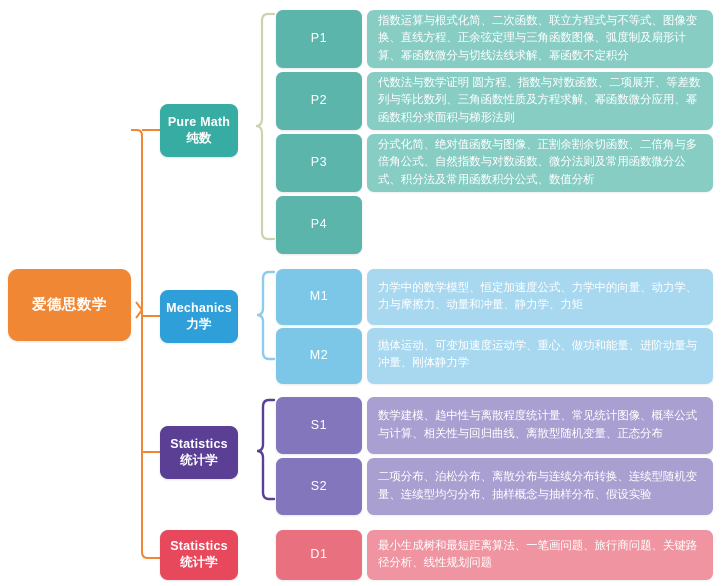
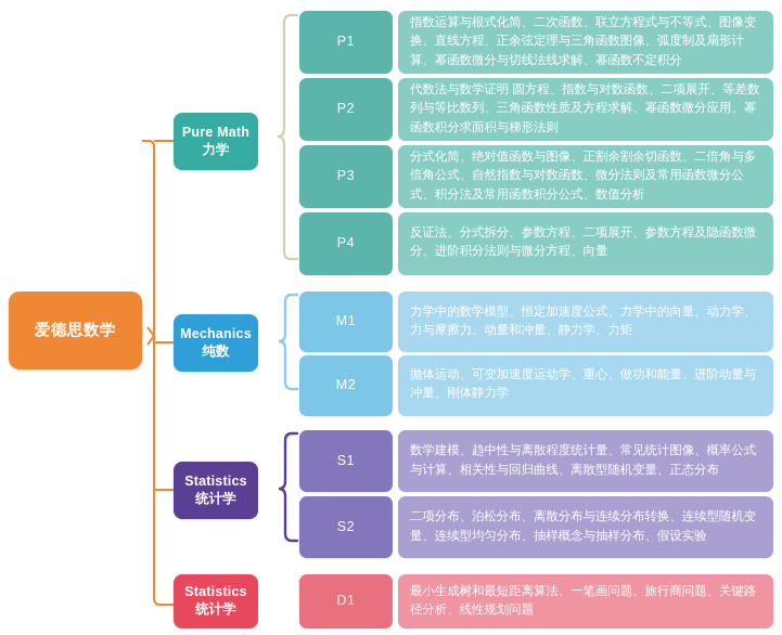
  爱德思数学
  Pure Math
- 纯数
+ 力学
  P1
  指数运算与根式化简、二次函数、联立方程式与不等式、图像变换、直线方程、正余弦定理与三角函数图像、弧度制及扇形计算、幂函数微分与切线法线求解、幂函数不定积分
  P2
  代数法与数学证明 圆方程、指数与对数函数、二项展开、等差数列与等比数列、三角函数性质及方程求解、幂函数微分应用、幂函数积分求面积与梯形法则
  P3
  分式化简、绝对值函数与图像、正割余割余切函数、二倍角与多倍角公式、自然指数与对数函数、微分法则及常用函数微分公式、积分法及常用函数积分公式、数值分析
  P4
+ 反证法、分式拆分、参数方程、二项展开、参数方程及隐函数微分、进阶积分法则与微分方程、向量
  Mechanics
- 力学
+ 纯数
  M1
  力学中的数学模型、恒定加速度公式、力学中的向量、动力学、力与摩擦力、动量和冲量、静力学、力矩
  M2
  抛体运动、可变加速度运动学、重心、做功和能量、进阶动量与冲量、刚体静力学
  Statistics
  统计学
  S1
  数学建模、趋中性与离散程度统计量、常见统计图像、概率公式与计算、相关性与回归曲线、离散型随机变量、正态分布
  S2
  二项分布、泊松分布、离散分布与连续分布转换、连续型随机变量、连续型均匀分布、抽样概念与抽样分布、假设实验
  Statistics
  统计学
  D1
  最小生成树和最短距离算法、一笔画问题、旅行商问题、关键路径分析、线性规划问题
